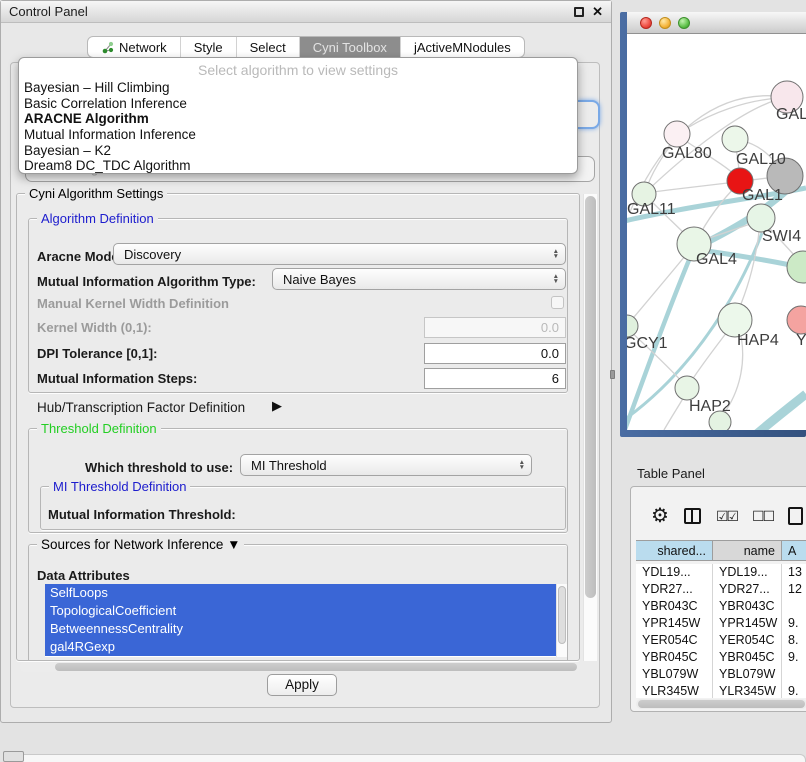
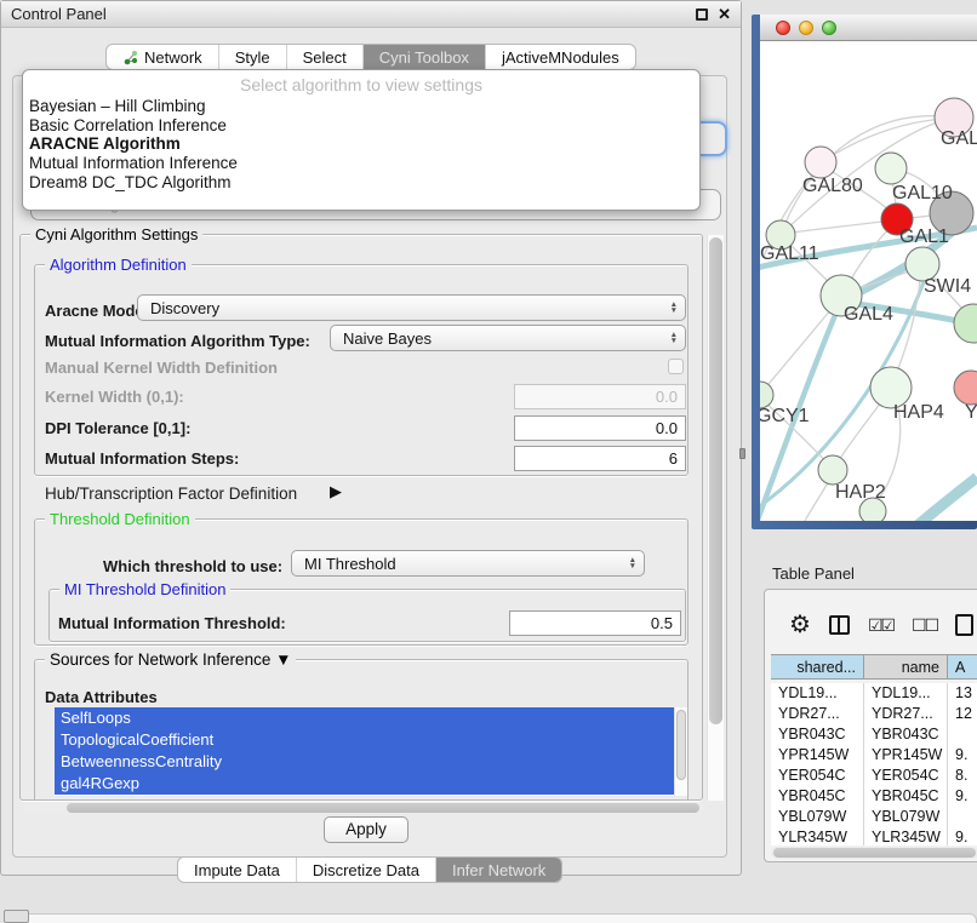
  Control Panel
  ✕
  Network
  Style
  Select
  Cyni Toolbox
  jActiveMNodules
  Cyni Algorithm Settings
  Algorithm Definition
  Aracne Mod
  Discovery
  Mutual Information Algorithm Type:
  Naive Bayes
  Manual Kernel Width Definition
  Kernel Width (0,1):
  0.0
  DPI Tolerance [0,1]:
  0.0
  Mutual Information Steps:
  6
  Hub/Transcription Factor Definition
  ▶
  Threshold Definition
  Which threshold to use:
  MI Threshold
  MI Threshold Definition
  Mutual Information Threshold:
+ 0.5
  Sources for Network Inference ▼
  Data Attributes
  SelfLoops
  TopologicalCoefficient
  BetweennessCentrality
  gal4RGexp
  Apply
+ Impute Data
+ Discretize Data
+ Infer Network
  Select algorithm to view settings
  Bayesian – Hill Climbing
  Basic Correlation Inference
  ARACNE Algorithm
  Mutual Information Inference
- Bayesian – K2
  Dream8 DC_TDC Algorithm
  GAL
  GAL80
  GAL10
  GAL1
  GAL11
  SWI4
  GAL4
  GCY1
  HAP4
  Y
  HAP2
  Table Panel
  ⚙
  ☑☑
  ☐☐
  shared...
  name
  A
  YDL19...
  YDL19...
  13
  YDR27...
  YDR27...
  12
  YBR043C
  YBR043C
  YPR145W
  YPR145W
  9.
  YER054C
  YER054C
  8.
  YBR045C
  YBR045C
  9.
  YBL079W
  YBL079W
  YLR345W
  YLR345W
  9.
